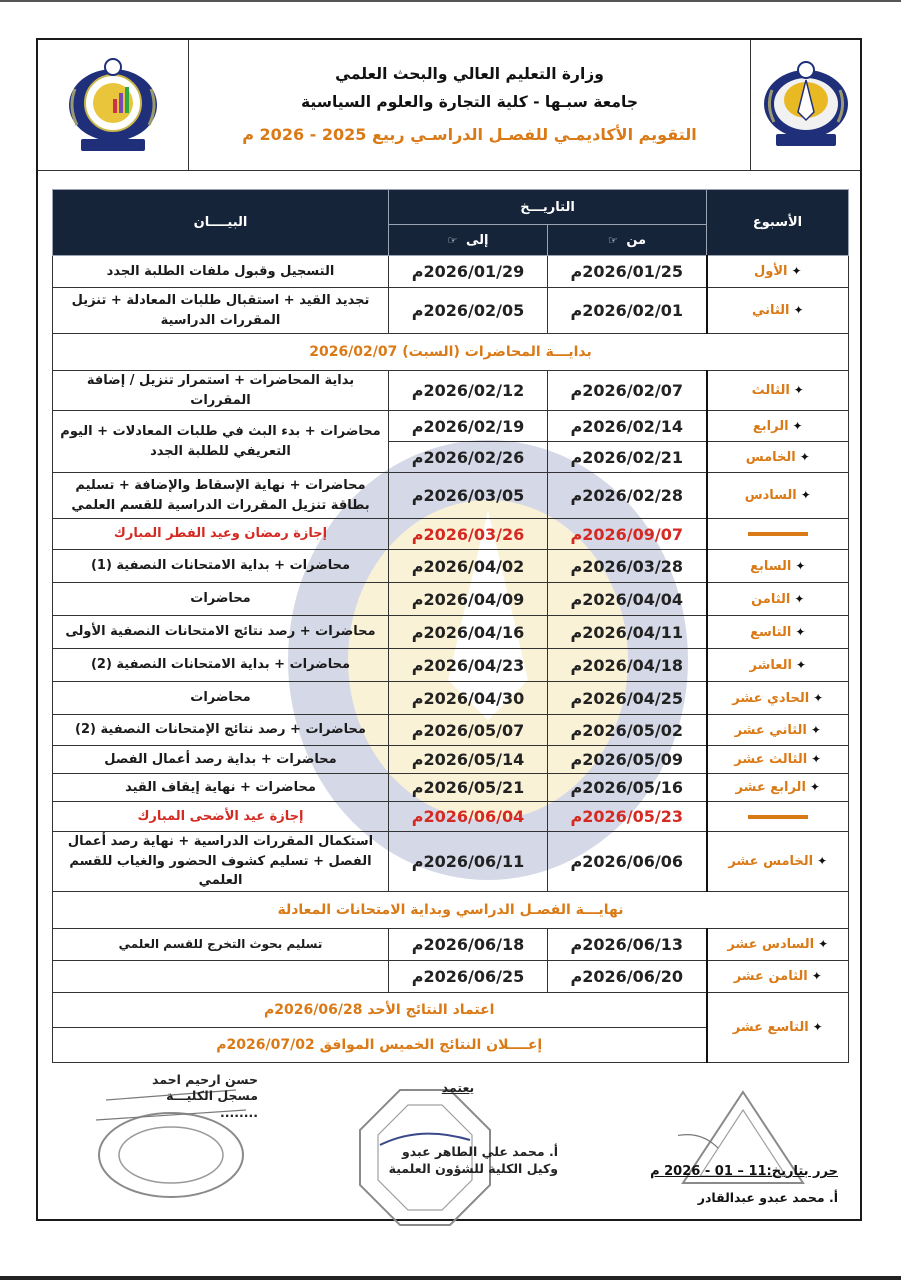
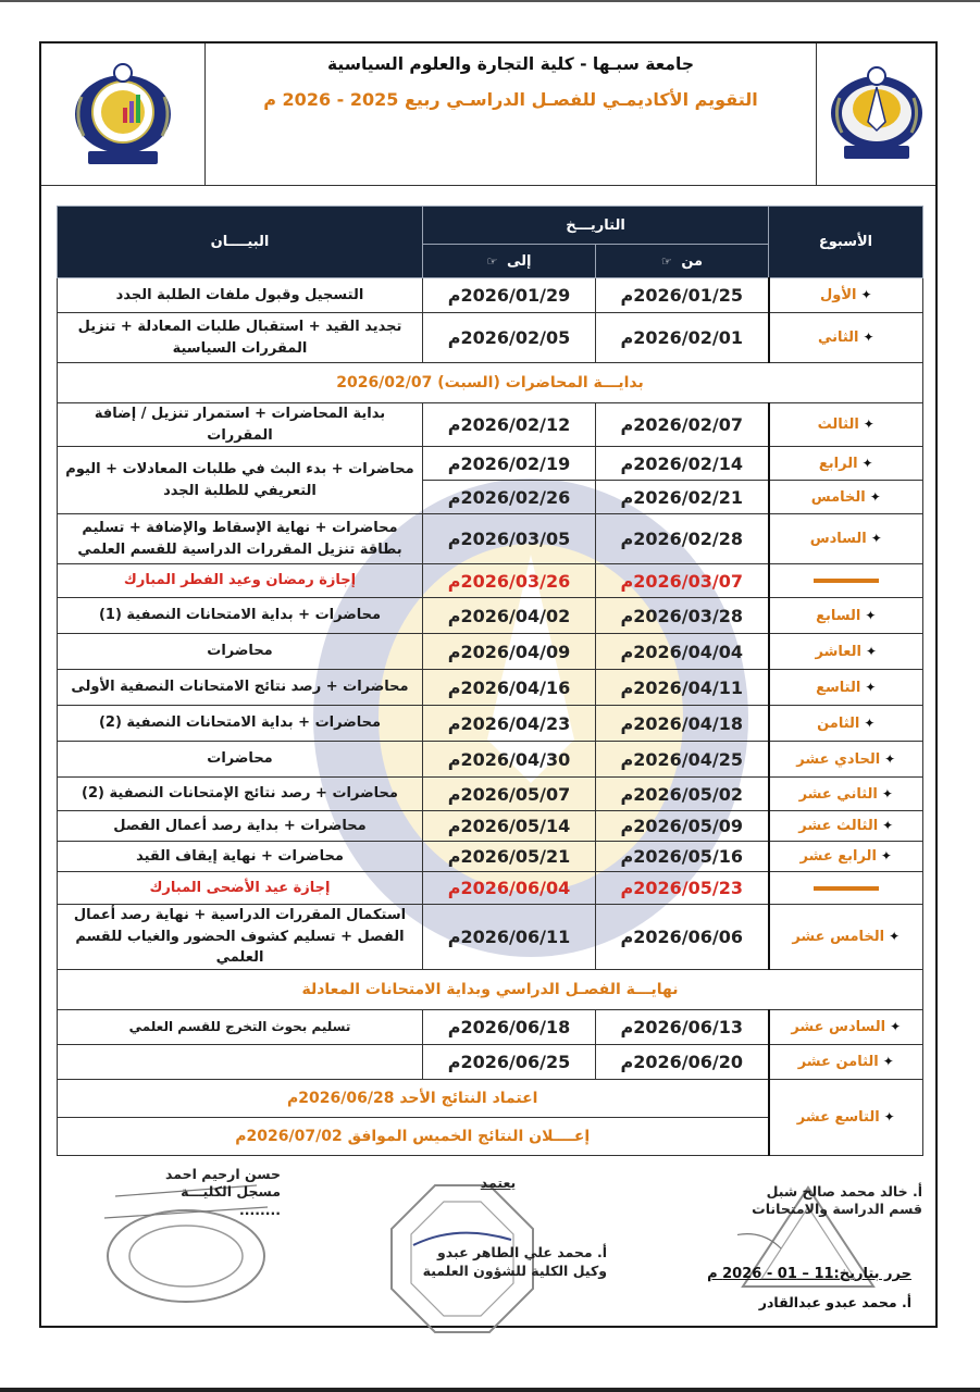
- وزارة التعليم العالي والبحث العلمي
  جامعة سبـها - كلية التجارة والعلوم السياسية
  التقويم الأكاديمـي للفصـل الدراسـي ربيع 2025 - 2026 م
  الأسبوع	التاريـــخ	البيــــان
  من ☞	إلى ☞
  ✦الأول	2026/01/25م	2026/01/29م	التسجيل وقبول ملفات الطلبة الجدد
- ✦الثاني	2026/02/01م	2026/02/05م	تجديد القيد + استقبال طلبات المعادلة + تنزيل المقررات الدراسية
+ ✦الثاني	2026/02/01م	2026/02/05م	تجديد القيد + استقبال طلبات المعادلة + تنزيل المقررات السياسية
  بدايـــة المحاضرات (السبت) 2026/02/07
  ✦الثالث	2026/02/07م	2026/02/12م	بداية المحاضرات + استمرار تنزيل / إضافة المقررات
  ✦الرابع	2026/02/14م	2026/02/19م	محاضرات + بدء البث في طلبات المعادلات + اليوم التعريفي للطلبة الجدد
  ✦الخامس	2026/02/21م	2026/02/26م
  ✦السادس	2026/02/28م	2026/03/05م	محاضرات + نهاية الإسقاط والإضافة + تسليم بطاقة تنزيل المقررات الدراسية للقسم العلمي
- 	2026/09/07م	2026/03/26م	إجازة رمضان وعيد الفطر المبارك
+ 	2026/03/07م	2026/03/26م	إجازة رمضان وعيد الفطر المبارك
  ✦السابع	2026/03/28م	2026/04/02م	محاضرات + بداية الامتحانات النصفية (1)
- ✦الثامن	2026/04/04م	2026/04/09م	محاضرات
+ ✦العاشر	2026/04/04م	2026/04/09م	محاضرات
  ✦التاسع	2026/04/11م	2026/04/16م	محاضرات + رصد نتائج الامتحانات النصفية الأولى
- ✦العاشر	2026/04/18م	2026/04/23م	محاضرات + بداية الامتحانات النصفية (2)
+ ✦الثامن	2026/04/18م	2026/04/23م	محاضرات + بداية الامتحانات النصفية (2)
  ✦الحادي عشر	2026/04/25م	2026/04/30م	محاضرات
  ✦الثاني عشر	2026/05/02م	2026/05/07م	محاضرات + رصد نتائج الإمتحانات النصفية (2)
  ✦الثالث عشر	2026/05/09م	2026/05/14م	محاضرات + بداية رصد أعمال الفصل
  ✦الرابع عشر	2026/05/16م	2026/05/21م	محاضرات + نهاية إيقاف القيد
  	2026/05/23م	2026/06/04م	إجازة عيد الأضحى المبارك
  ✦الخامس عشر	2026/06/06م	2026/06/11م	استكمال المقررات الدراسية + نهاية رصد أعمال الفصل + تسليم كشوف الحضور والغياب للقسم العلمي
  نهايـــة الفصـل الدراسي وبداية الامتحانات المعادلة
  ✦السادس عشر	2026/06/13م	2026/06/18م	تسليم بحوث التخرج للقسم العلمي
  ✦الثامن عشر	2026/06/20م	2026/06/25م
  ✦التاسع عشر	اعتماد النتائج الأحد 2026/06/28م
  إعــــلان النتائج الخميس الموافق 2026/07/02م
  حسن ارحيم احمد
  مسجل الكليـــة
  ........
  يعتمد
  أ. محمد علي الطاهر عبدو
  وكيل الكلية للشؤون العلمية
+ أ. خالد محمد صالح شبل
+ قسم الدراسة والامتحانات
  حرر بتاريخ:11 – 01 - 2026 م
  أ. محمد عبدو عبدالقادر
